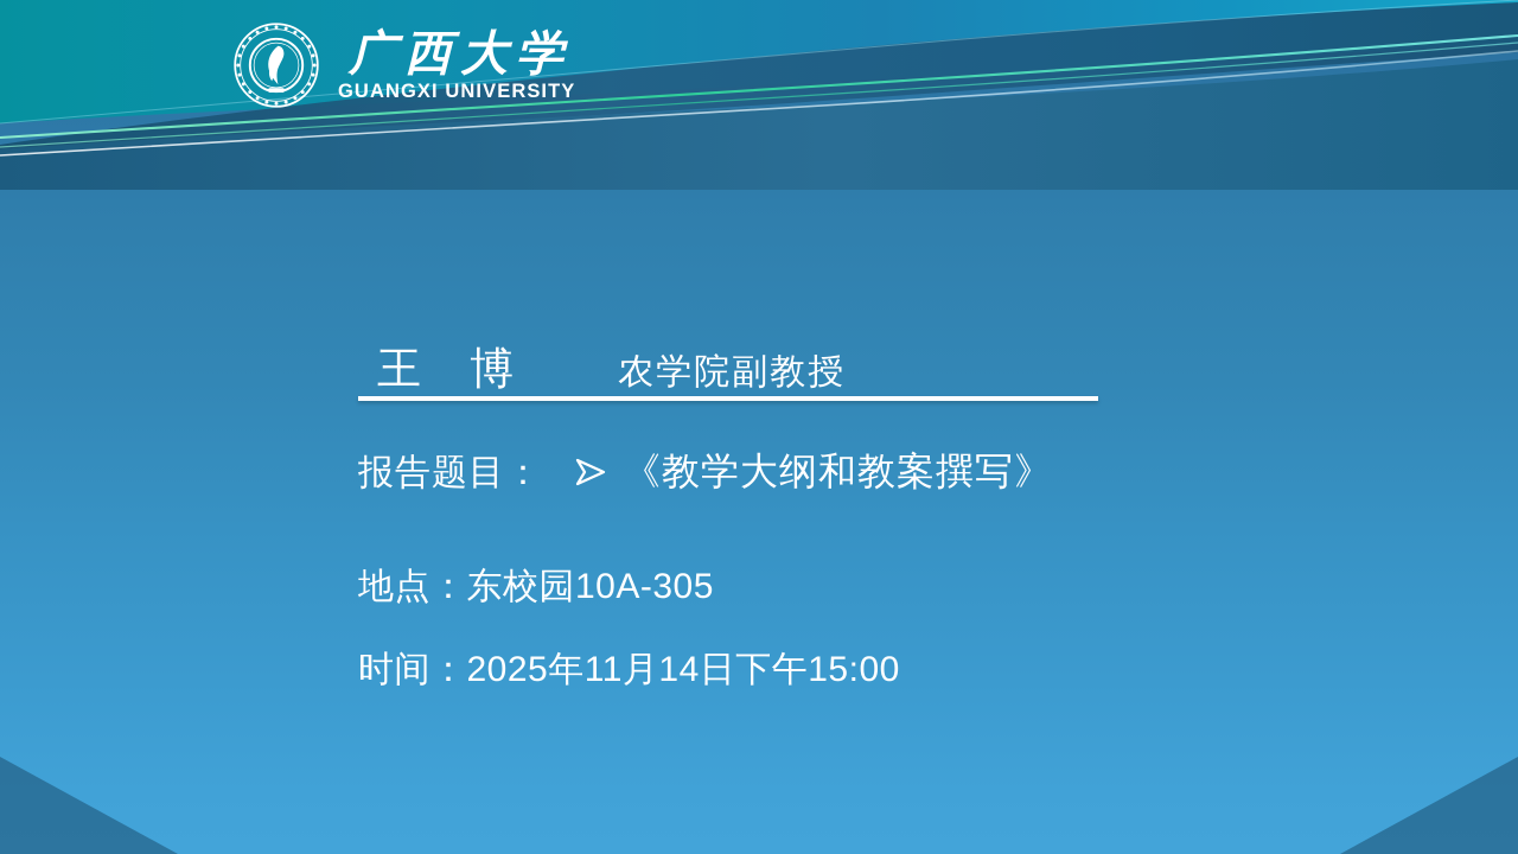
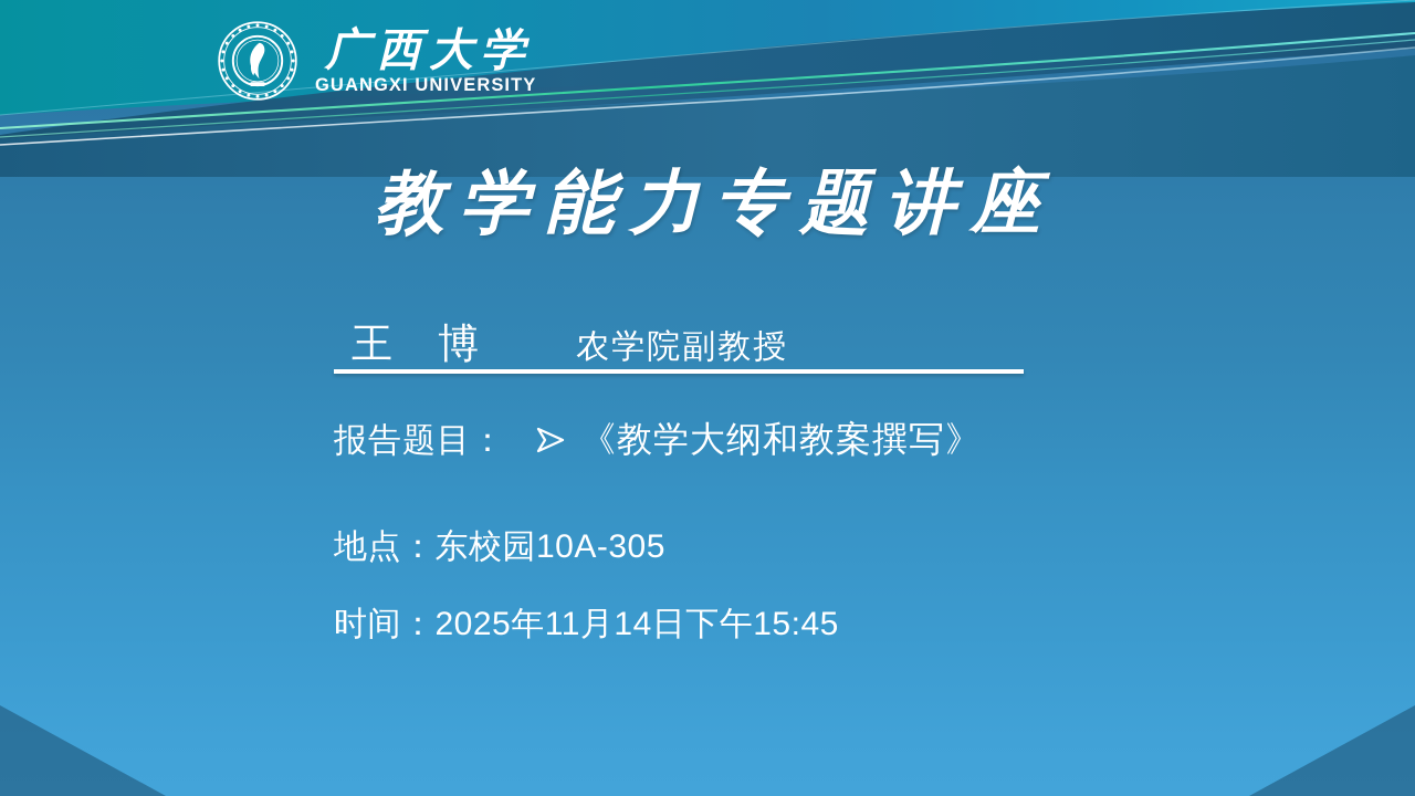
  广西大学
  GUANGXI UNIVERSITY
+ 教学能力专题讲座
  王 博
  农学院副教授
  报告题目：
  《教学大纲和教案撰写》
  地点：东校园10A-305
- 时间：2025年11月14日下午15:00
+ 时间：2025年11月14日下午15:45
